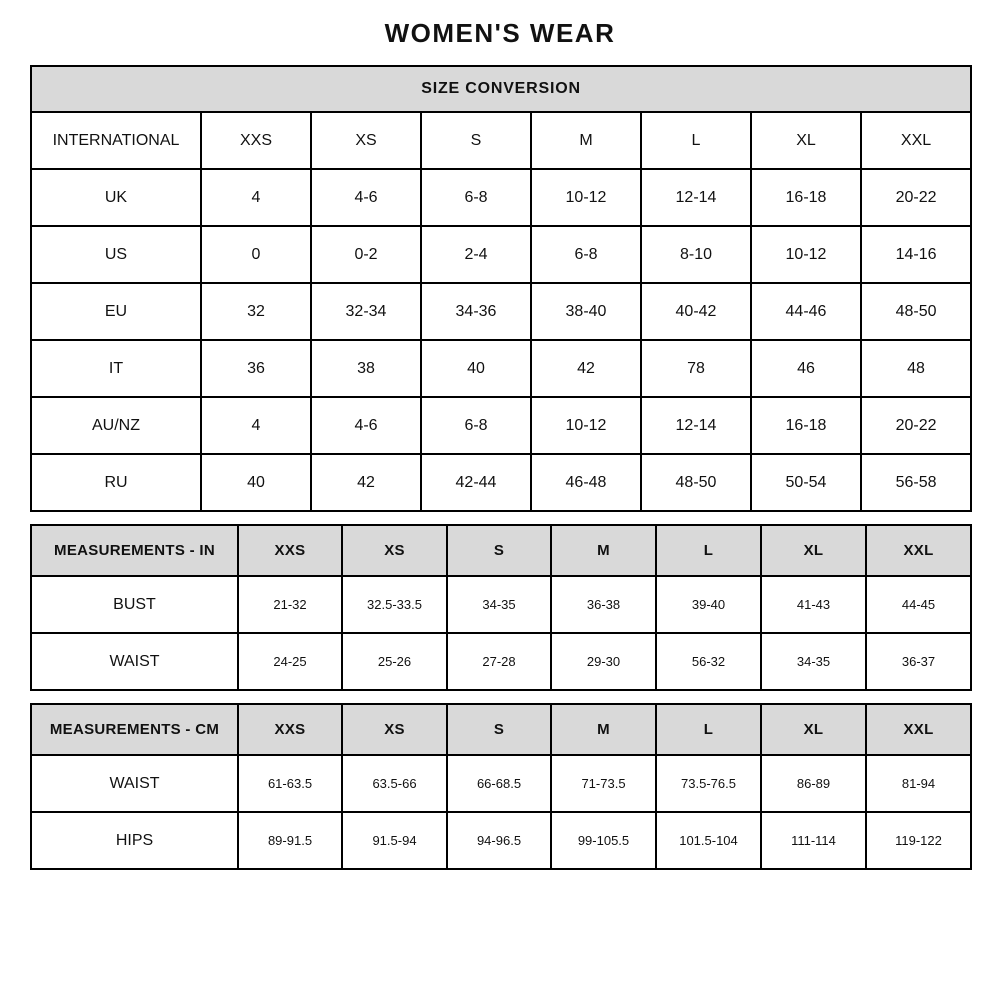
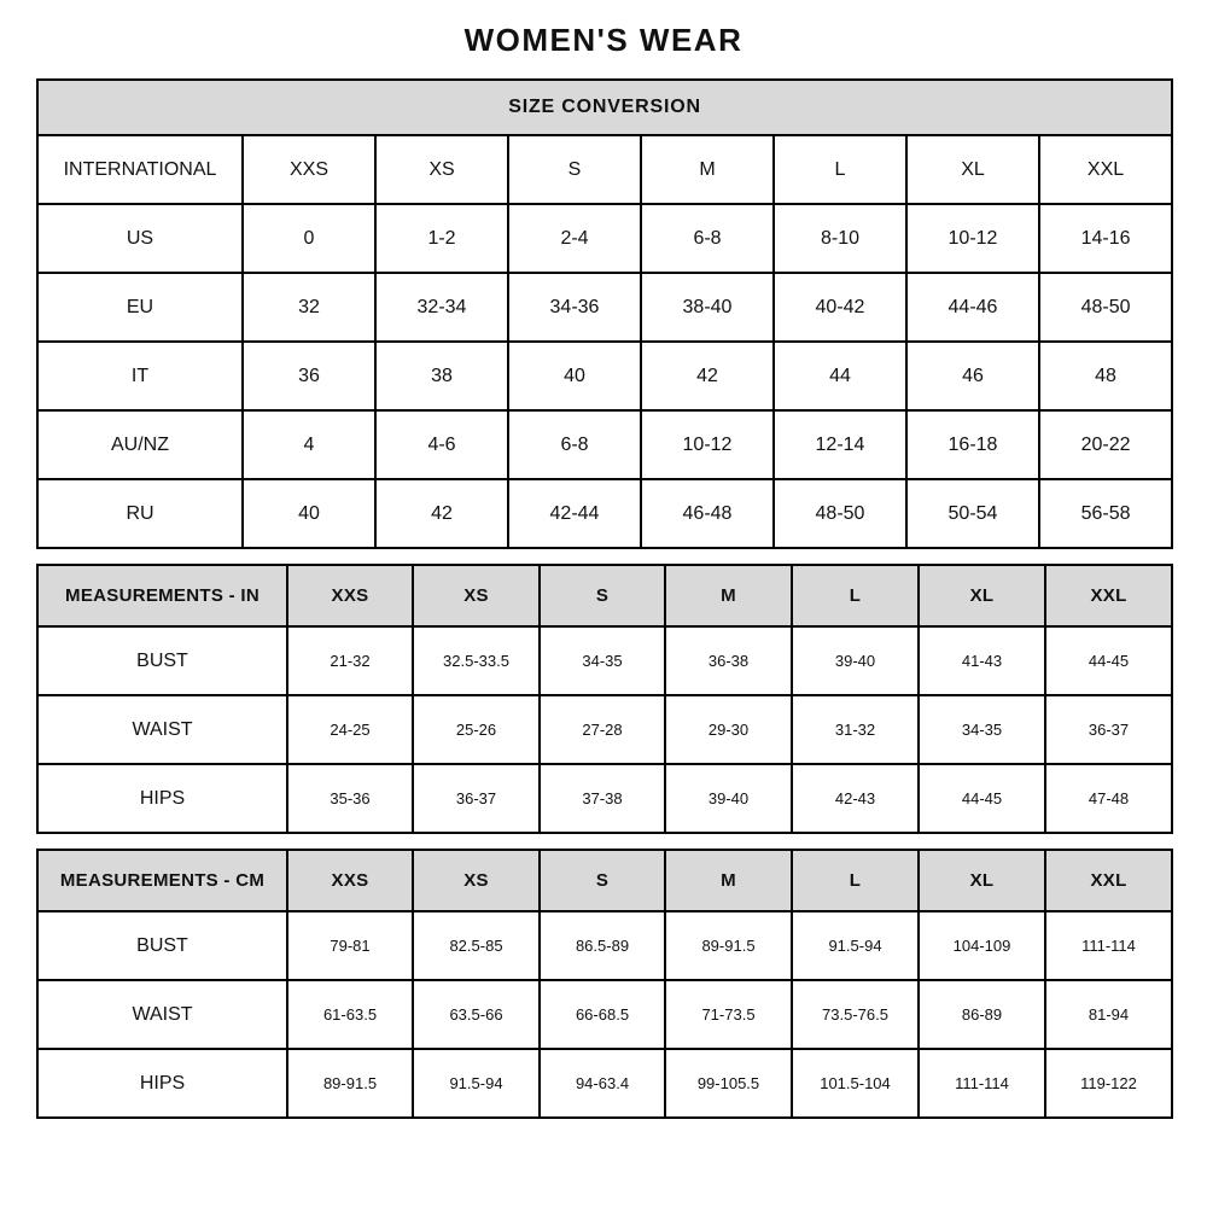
  WOMEN'S WEAR
  SIZE CONVERSION
  INTERNATIONAL	XXS	XS	S	M	L	XL	XXL
- UK	4	4-6	6-8	10-12	12-14	16-18	20-22
- US	0	0-2	2-4	6-8	8-10	10-12	14-16
+ US	0	1-2	2-4	6-8	8-10	10-12	14-16
  EU	32	32-34	34-36	38-40	40-42	44-46	48-50
- IT	36	38	40	42	78	46	48
+ IT	36	38	40	42	44	46	48
  AU/NZ	4	4-6	6-8	10-12	12-14	16-18	20-22
  RU	40	42	42-44	46-48	48-50	50-54	56-58
  MEASUREMENTS - IN	XXS	XS	S	M	L	XL	XXL
  BUST	21-32	32.5-33.5	34-35	36-38	39-40	41-43	44-45
- WAIST	24-25	25-26	27-28	29-30	56-32	34-35	36-37
+ WAIST	24-25	25-26	27-28	29-30	31-32	34-35	36-37
+ HIPS	35-36	36-37	37-38	39-40	42-43	44-45	47-48
  MEASUREMENTS - CM	XXS	XS	S	M	L	XL	XXL
+ BUST	79-81	82.5-85	86.5-89	89-91.5	91.5-94	104-109	111-114
  WAIST	61-63.5	63.5-66	66-68.5	71-73.5	73.5-76.5	86-89	81-94
- HIPS	89-91.5	91.5-94	94-96.5	99-105.5	101.5-104	111-114	119-122
+ HIPS	89-91.5	91.5-94	94-63.4	99-105.5	101.5-104	111-114	119-122
